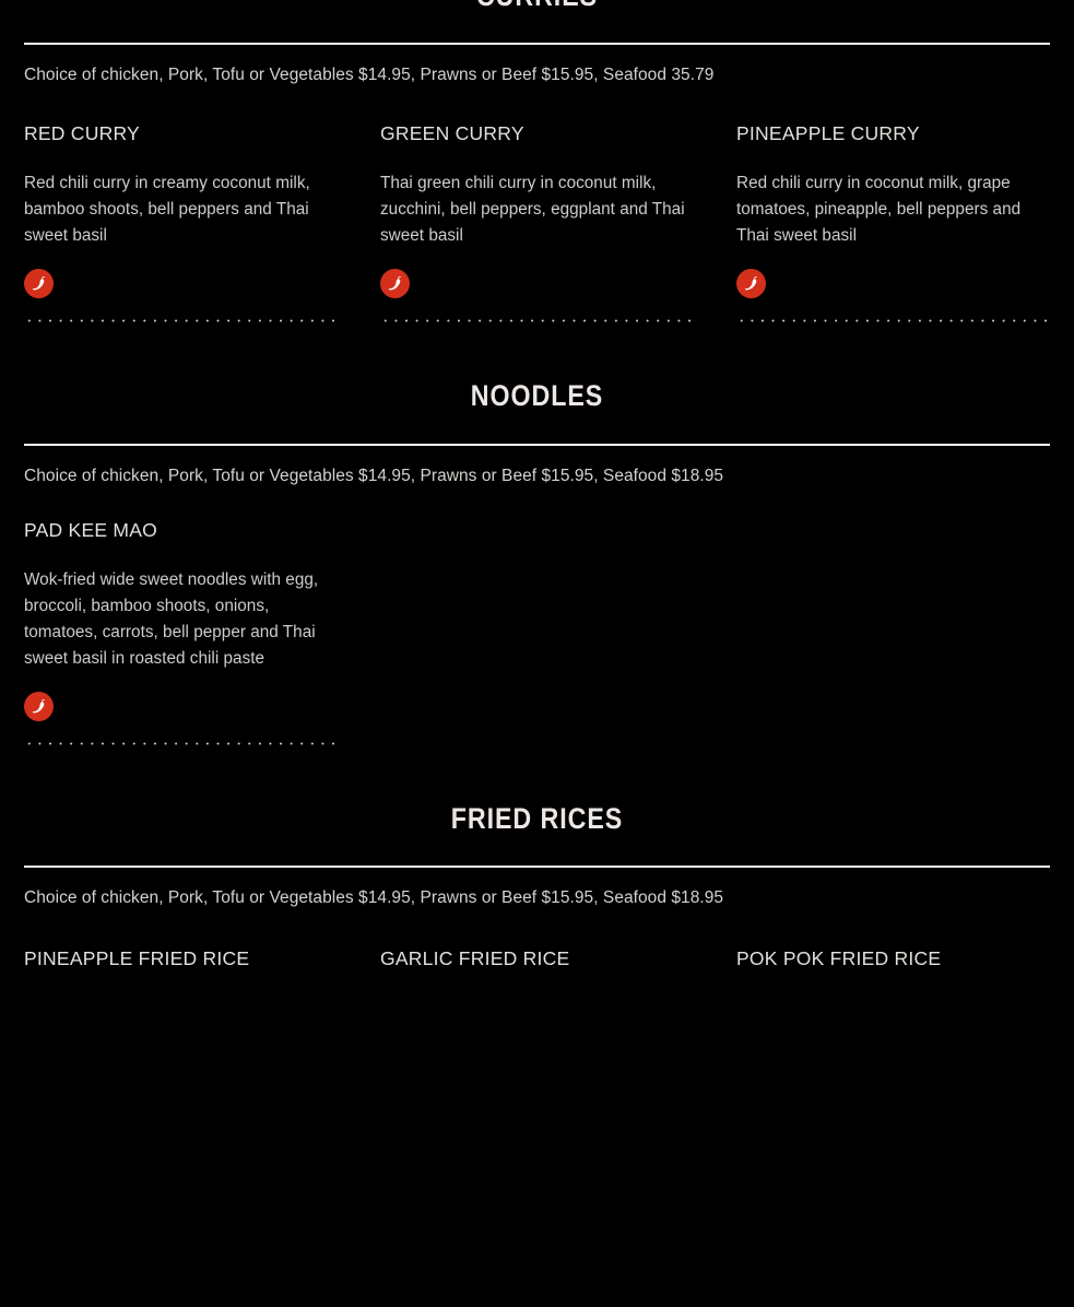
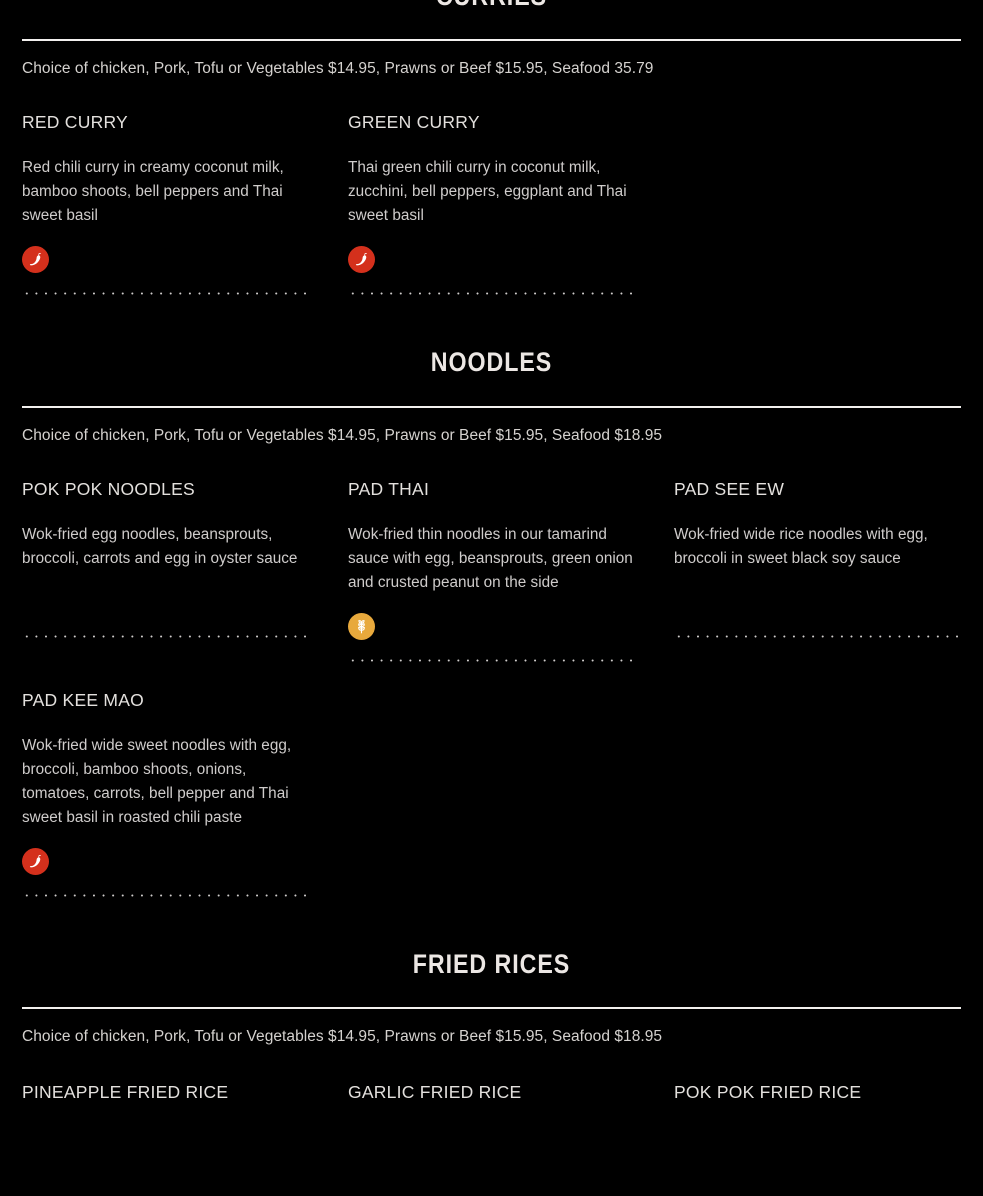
  Choice of chicken, Pork, Tofu or Vegetables $14.95, Prawns or Beef $15.95, Seafood 35.79
  RED CURRY
  Red chili curry in creamy coconut milk, bamboo shoots, bell peppers and Thai sweet basil
  GREEN CURRY
  Thai green chili curry in coconut milk, zucchini, bell peppers, eggplant and Thai sweet basil
- PINEAPPLE CURRY
- Red chili curry in coconut milk, grape tomatoes, pineapple, bell peppers and Thai sweet basil
  NOODLES
  Choice of chicken, Pork, Tofu or Vegetables $14.95, Prawns or Beef $15.95, Seafood $18.95
+ POK POK NOODLES
+ Wok-fried egg noodles, beansprouts, broccoli, carrots and egg in oyster sauce
+ PAD THAI
+ Wok-fried thin noodles in our tamarind sauce with egg, beansprouts, green onion and crusted peanut on the side
+ PAD SEE EW
+ Wok-fried wide rice noodles with egg, broccoli in sweet black soy sauce
  PAD KEE MAO
  Wok-fried wide sweet noodles with egg, broccoli, bamboo shoots, onions, tomatoes, carrots, bell pepper and Thai sweet basil in roasted chili paste
  FRIED RICES
  Choice of chicken, Pork, Tofu or Vegetables $14.95, Prawns or Beef $15.95, Seafood $18.95
  PINEAPPLE FRIED RICE
  GARLIC FRIED RICE
  POK POK FRIED RICE
